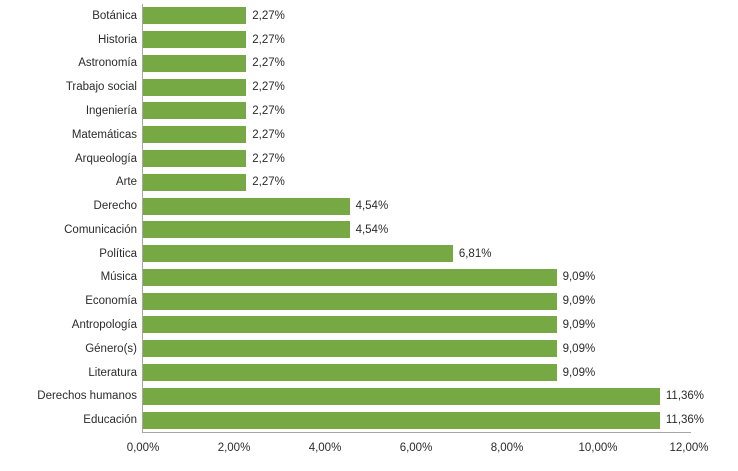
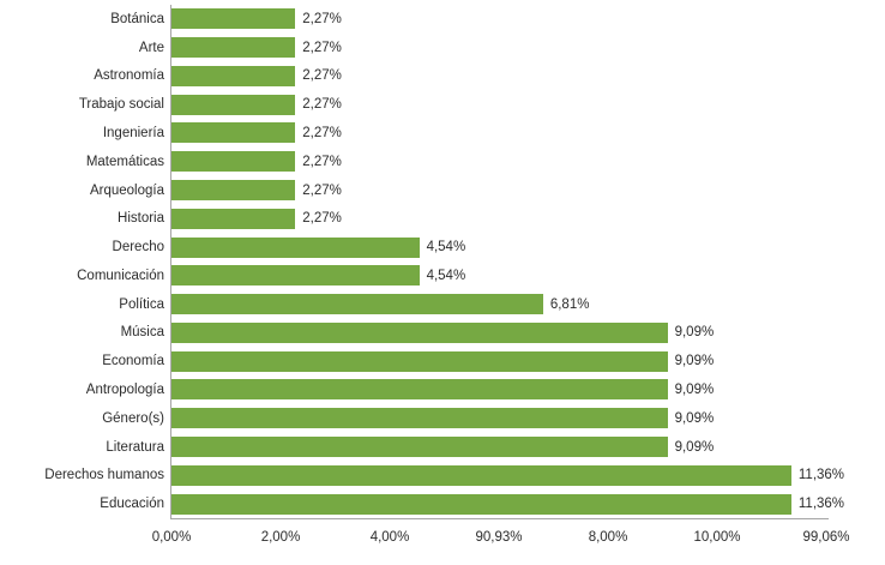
  Botánica
  2,27%
- Historia
+ Arte
  2,27%
  Astronomía
  2,27%
  Trabajo social
  2,27%
  Ingeniería
  2,27%
  Matemáticas
  2,27%
  Arqueología
  2,27%
- Arte
+ Historia
  2,27%
  Derecho
  4,54%
  Comunicación
  4,54%
  Política
  6,81%
  Música
  9,09%
  Economía
  9,09%
  Antropología
  9,09%
  Género(s)
  9,09%
  Literatura
  9,09%
  Derechos humanos
  11,36%
  Educación
  11,36%
  0,00%
  2,00%
  4,00%
- 6,00%
+ 90,93%
  8,00%
  10,00%
- 12,00%
+ 99,06%
